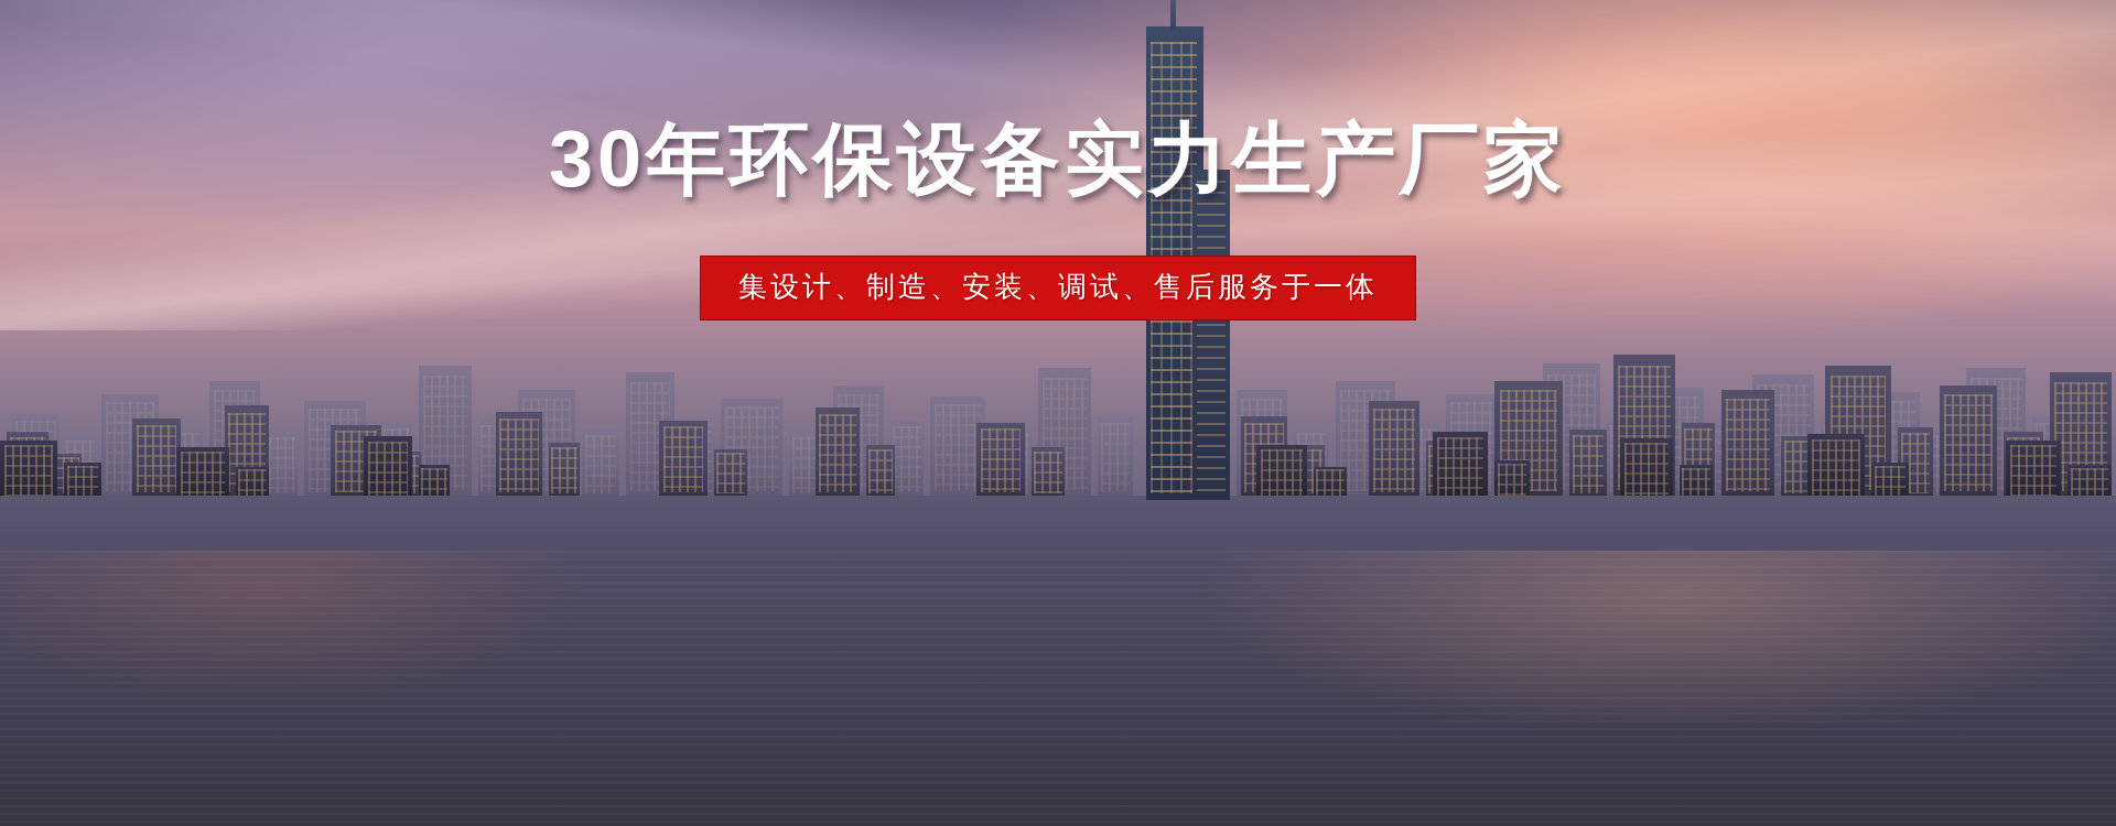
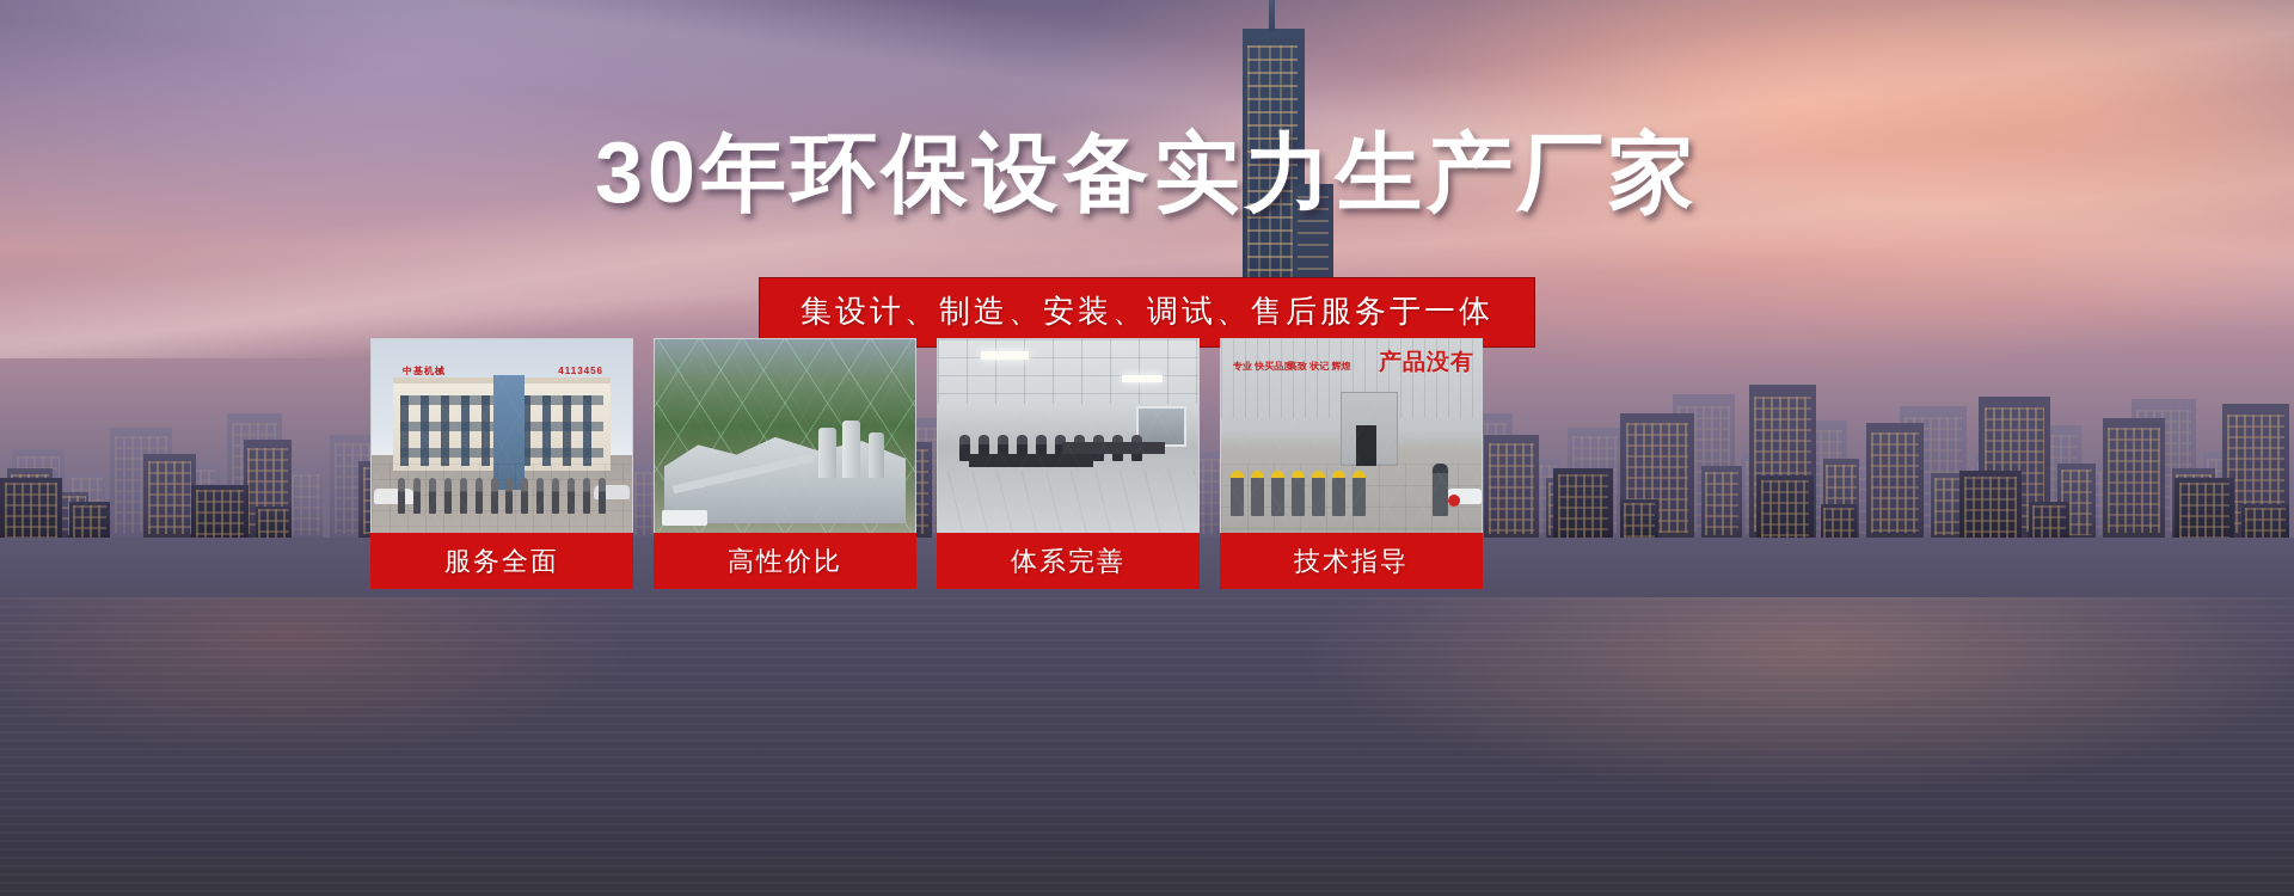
  30年环保设备实力生产厂家
  集设计、制造、安装、调试、售后服务于一体
+ 中基机械
+ 4113456
+ 服务全面
+ 高性价比
+ 体系完善
+ 产品没有
+ 专业 快买品质
+ 高致 状记 辉煌
+ 技术指导
